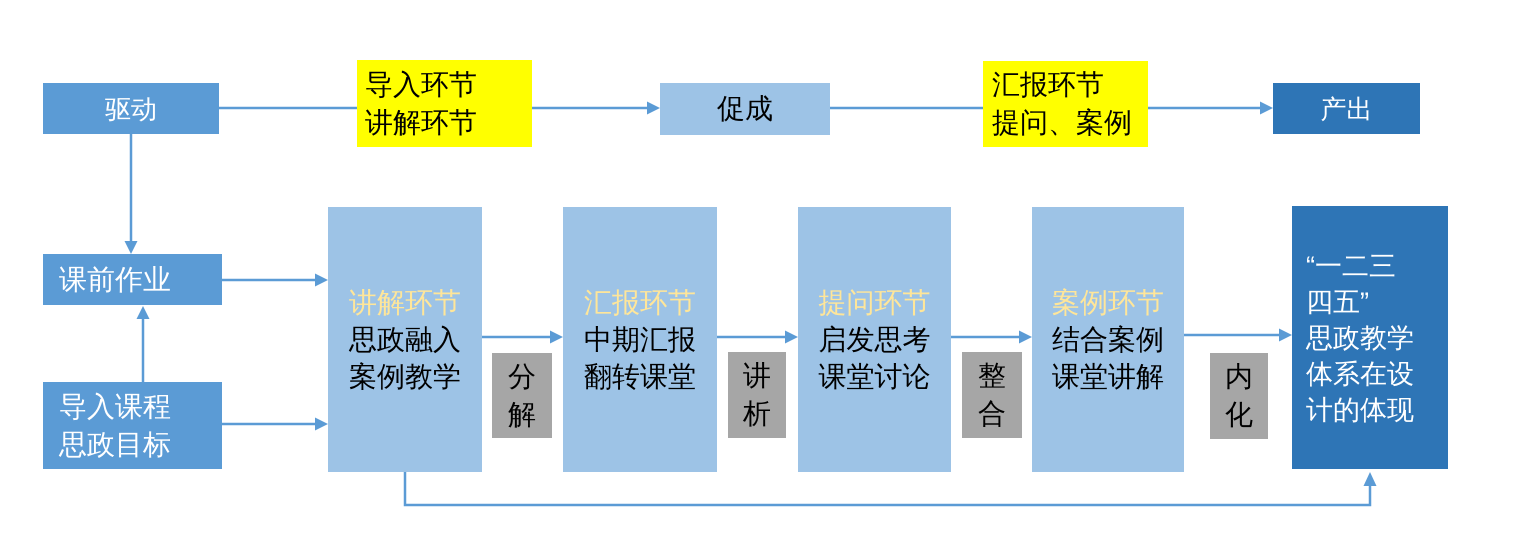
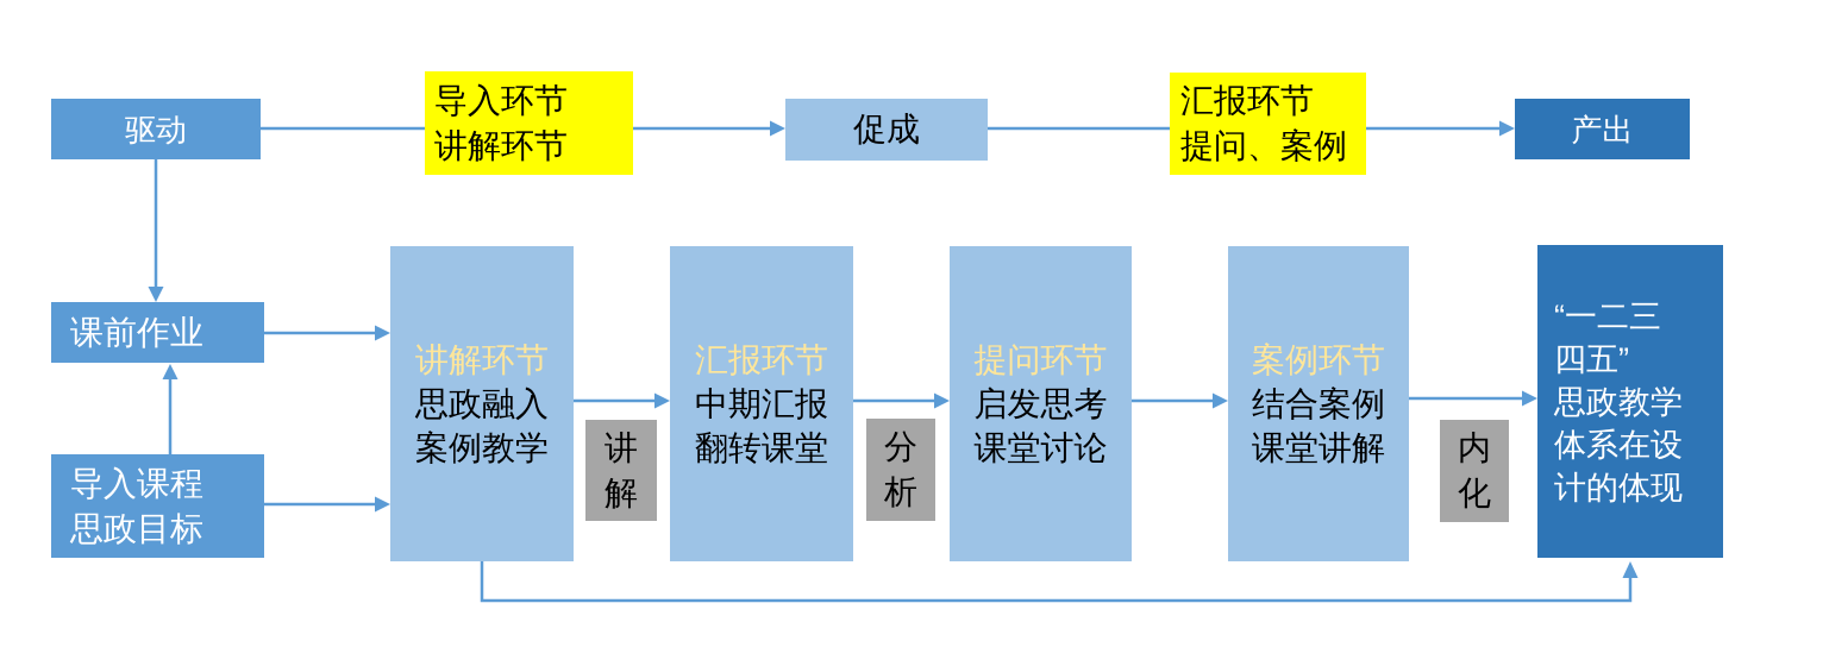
  驱动
  导入环节
  讲解环节
  促成
  汇报环节
  提问、案例
  产出
  课前作业
  导入课程
  思政目标
  讲解环节
  思政融入
  案例教学
  汇报环节
  中期汇报
  翻转课堂
  提问环节
  启发思考
  课堂讨论
  案例环节
  结合案例
  课堂讲解
- 分
+ 讲
  解
- 讲
+ 分
  析
- 整
- 合
  内
  化
  “一二三
  四五”
  思政教学
  体系在设
  计的体现
